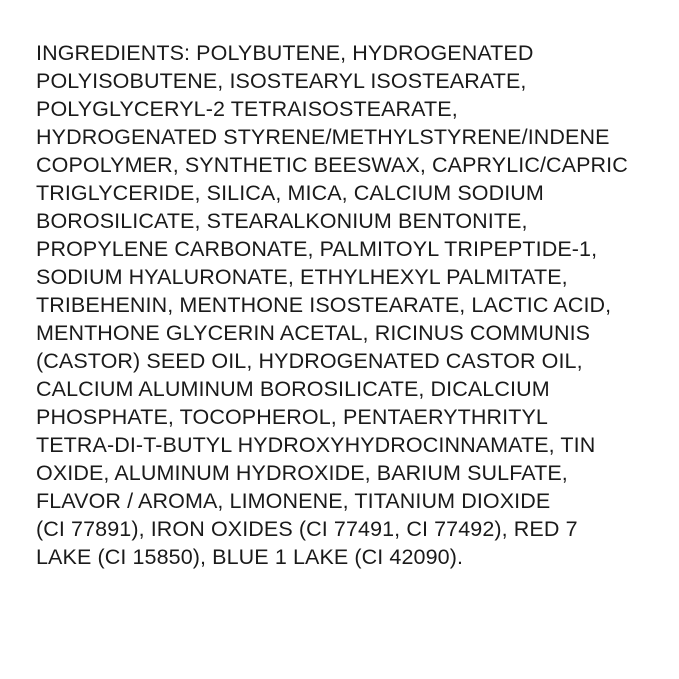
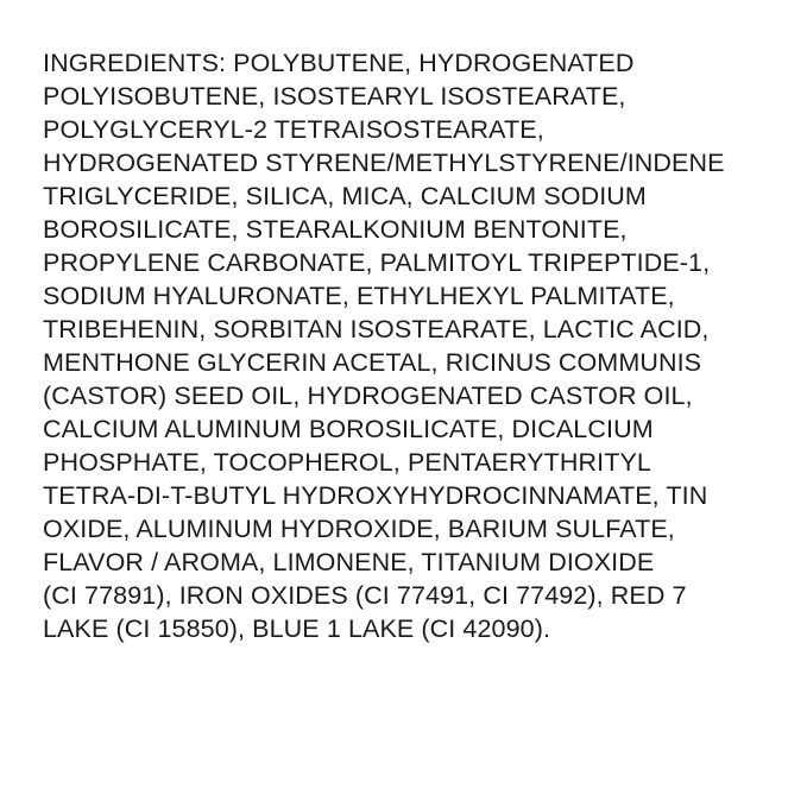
  INGREDIENTS: POLYBUTENE, HYDROGENATED
  POLYISOBUTENE, ISOSTEARYL ISOSTEARATE,
  POLYGLYCERYL-2 TETRAISOSTEARATE,
  HYDROGENATED STYRENE/METHYLSTYRENE/INDENE
- COPOLYMER, SYNTHETIC BEESWAX, CAPRYLIC/CAPRIC
  TRIGLYCERIDE, SILICA, MICA, CALCIUM SODIUM
  BOROSILICATE, STEARALKONIUM BENTONITE,
  PROPYLENE CARBONATE, PALMITOYL TRIPEPTIDE-1,
  SODIUM HYALURONATE, ETHYLHEXYL PALMITATE,
- TRIBEHENIN, MENTHONE ISOSTEARATE, LACTIC ACID,
+ TRIBEHENIN, SORBITAN ISOSTEARATE, LACTIC ACID,
  MENTHONE GLYCERIN ACETAL, RICINUS COMMUNIS
  (CASTOR) SEED OIL, HYDROGENATED CASTOR OIL,
  CALCIUM ALUMINUM BOROSILICATE, DICALCIUM
  PHOSPHATE, TOCOPHEROL, PENTAERYTHRITYL
  TETRA-DI-T-BUTYL HYDROXYHYDROCINNAMATE, TIN
  OXIDE, ALUMINUM HYDROXIDE, BARIUM SULFATE,
  FLAVOR / AROMA, LIMONENE, TITANIUM DIOXIDE
  (CI 77891), IRON OXIDES (CI 77491, CI 77492), RED 7
  LAKE (CI 15850), BLUE 1 LAKE (CI 42090).
